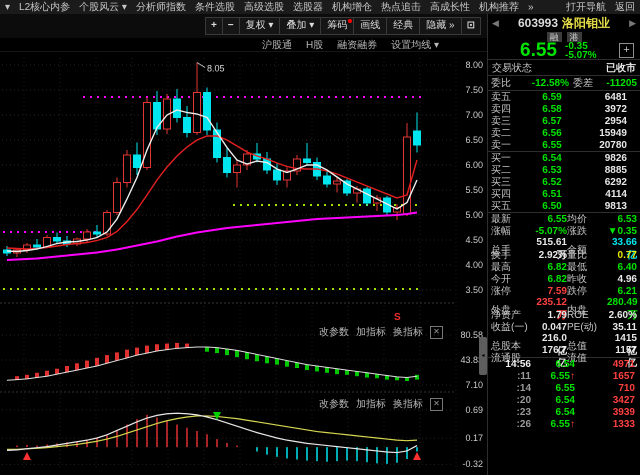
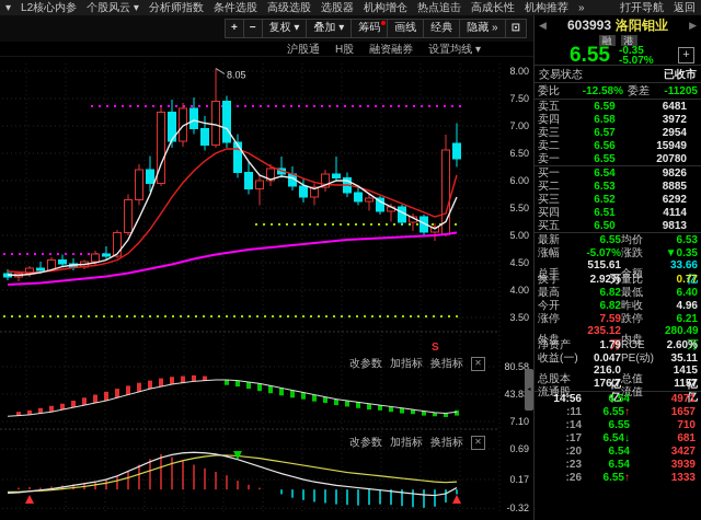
  ▾
  L2核心内参
  个股风云 ▾
  分析师指数
  条件选股
  高级选股
  选股器
  机构增仓
  热点追击
  高成长性
  机构推荐
  »
  打开导航
  返回
  +
  −
  复权 ▾
  叠加 ▾
  筹码
  画线
  经典
  隐藏 »
  ⊡
  沪股通
  H股
  融资融券
  设置均线 ▾
  8.05
  8.00
  7.50
  7.00
  6.50
  6.00
  5.50
  5.00
  4.50
  4.00
  3.50
  80.58
  43.8
  7.10
  0.69
  0.17
  -0.32
  S
  改参数
  加指标
  换指标
  ✕
  改参数
  加指标
  换指标
  ✕
  ◀
  603993 洛阳钼业
  ▶
  融
  港
  6.55
  -0.35
  -5.07%
  +
  交易状态
  已收市
  委比
  -12.58%
  委差
  -11205
  卖五
  6.59
  6481
  卖四
  6.58
  3972
  卖三
  6.57
  2954
  卖二
  6.56
  15949
  卖一
  6.55
  20780
  买一
  6.54
  9826
  买二
  6.53
  8885
  买三
  6.52
  6292
  买四
  6.51
  4114
  买五
  6.50
  9813
  最新
  6.55
  均价
  6.53
  涨幅
  -5.07%
  涨跌
  ▼0.35
  总手
  515.61万
  金额
  33.66亿
  换手
  2.92%
  量比
  0.77
  最高
  6.82
  最低
  6.40
  今开
  6.82
  昨收
  4.96
  涨停
  7.59
  跌停
  6.21
  外盘
  235.12万
  内盘
  280.49万
  净资产
  1.79
  ROE
  2.60%
  收益(一)
  0.047
  PE(动)
  35.11
  总股本
  216.0亿
  总值
  1415亿
  流通股
  176.7亿
  流值
  1157亿
  14:56
  6.54
  4971
  :11
  6.55↑
  1657
  :14
  6.55
  710
+ :17
+ 6.54↓
+ 681
  :20
  6.54
  3427
  :23
  6.54
  3939
  :26
  6.55↑
  1333
